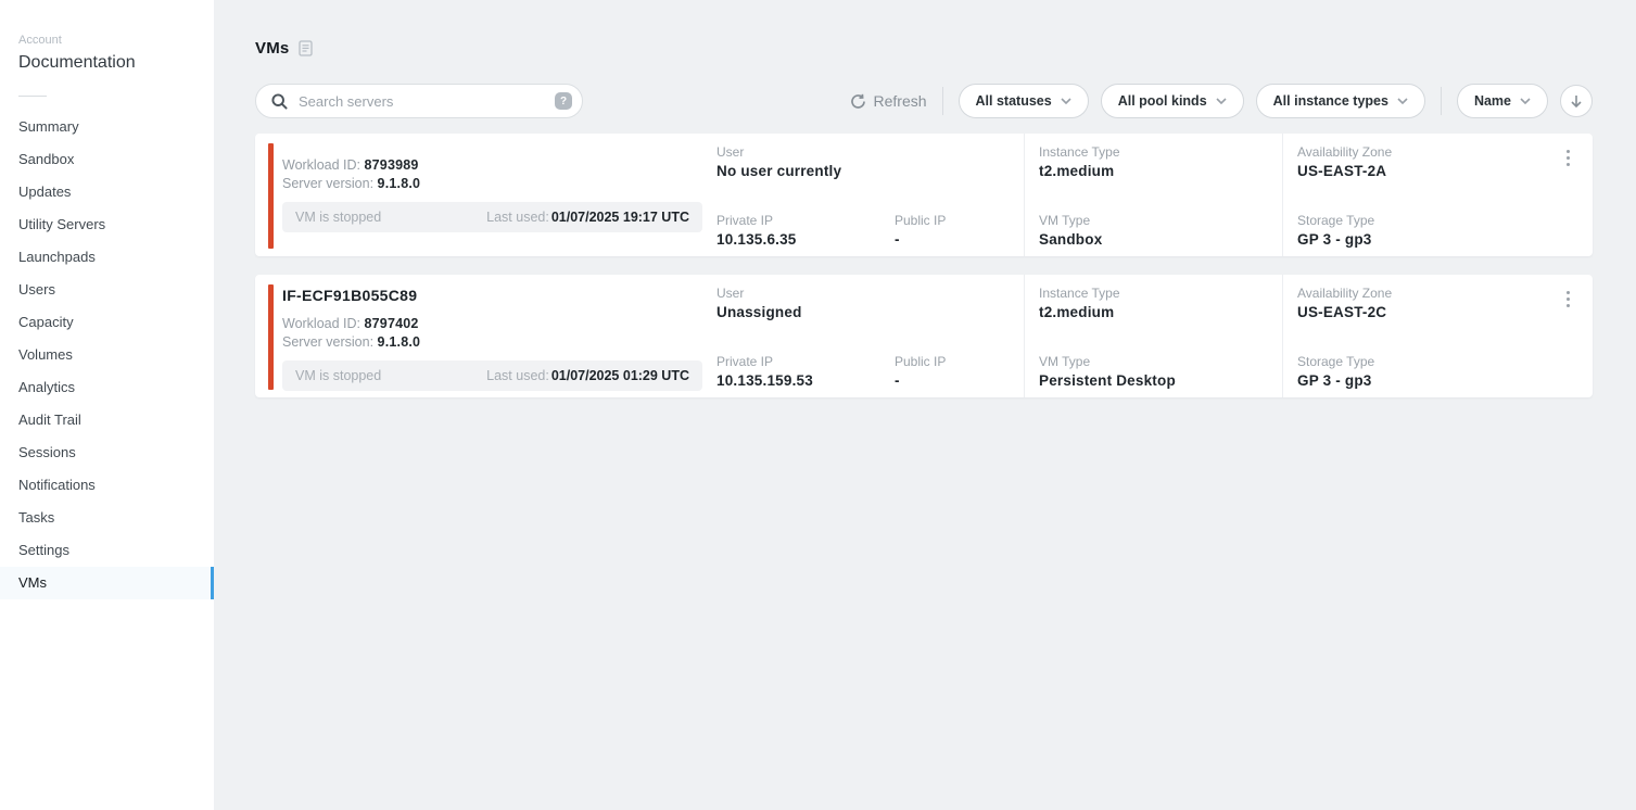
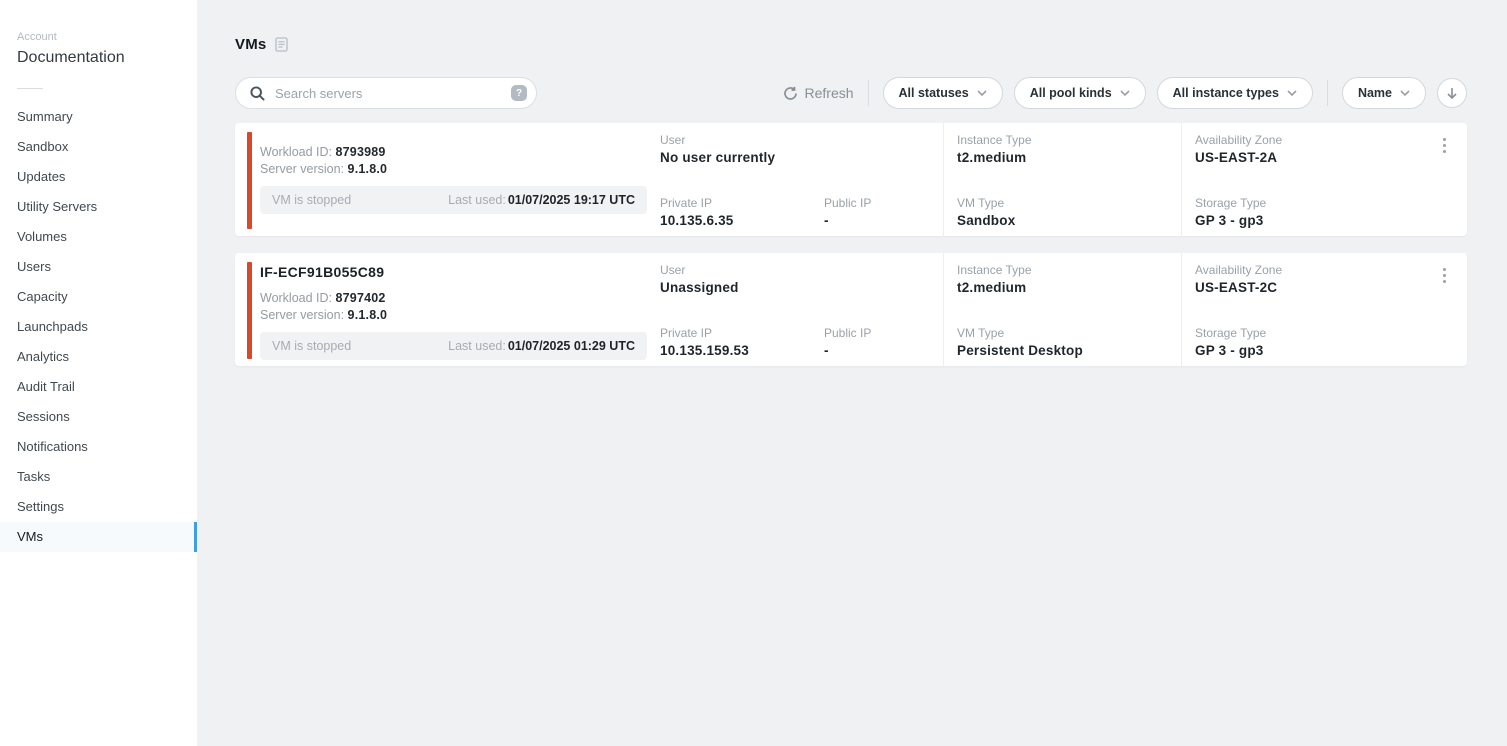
  Account
  Documentation
  Summary
  Sandbox
  Updates
  Utility Servers
- Launchpads
+ Volumes
  Users
  Capacity
- Volumes
+ Launchpads
  Analytics
  Audit Trail
  Sessions
  Notifications
  Tasks
  Settings
  VMs
  VMs
  Search servers
  ?
  Refresh
  All statuses
  All pool kinds
  All instance types
  Name
  Workload ID: 8793989
  Server version: 9.1.8.0
  VM is stopped
  Last used: 01/07/2025 19:17 UTC
  User
  No user currently
  Private IP
  10.135.6.35
  Public IP
  -
  Instance Type
  t2.medium
  VM Type
  Sandbox
  Availability Zone
  US-EAST-2A
  Storage Type
  GP 3 - gp3
  IF-ECF91B055C89
  Workload ID: 8797402
  Server version: 9.1.8.0
  VM is stopped
  Last used: 01/07/2025 01:29 UTC
  User
  Unassigned
  Private IP
  10.135.159.53
  Public IP
  -
  Instance Type
  t2.medium
  VM Type
  Persistent Desktop
  Availability Zone
  US-EAST-2C
  Storage Type
  GP 3 - gp3
